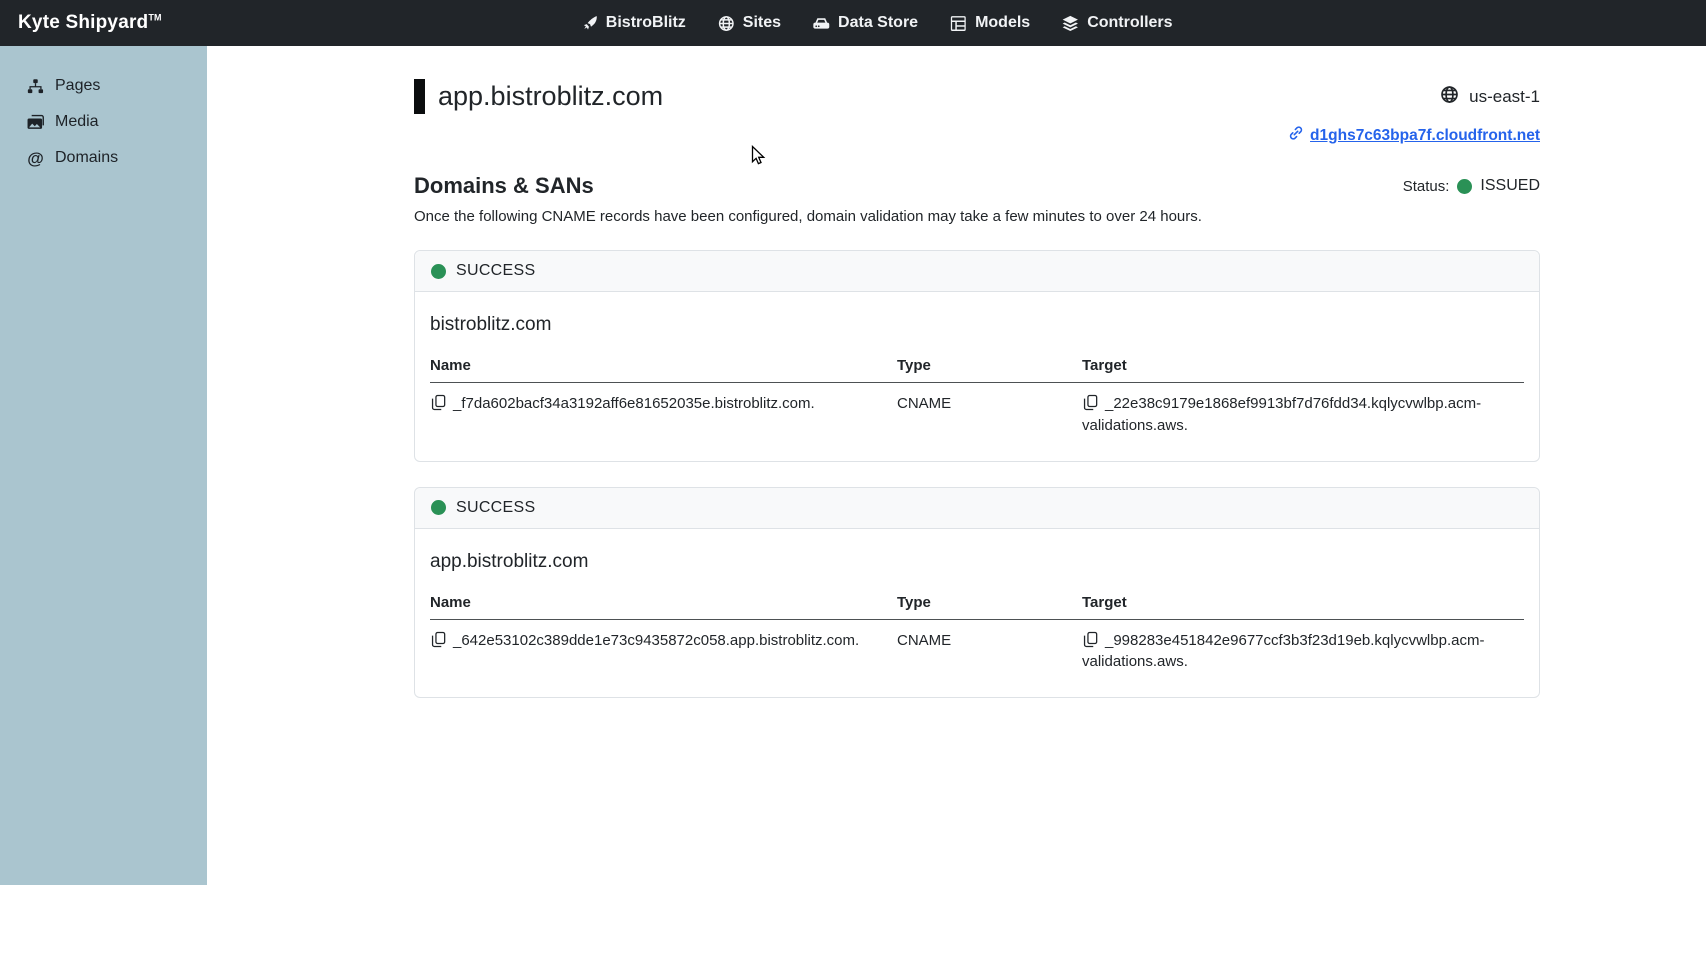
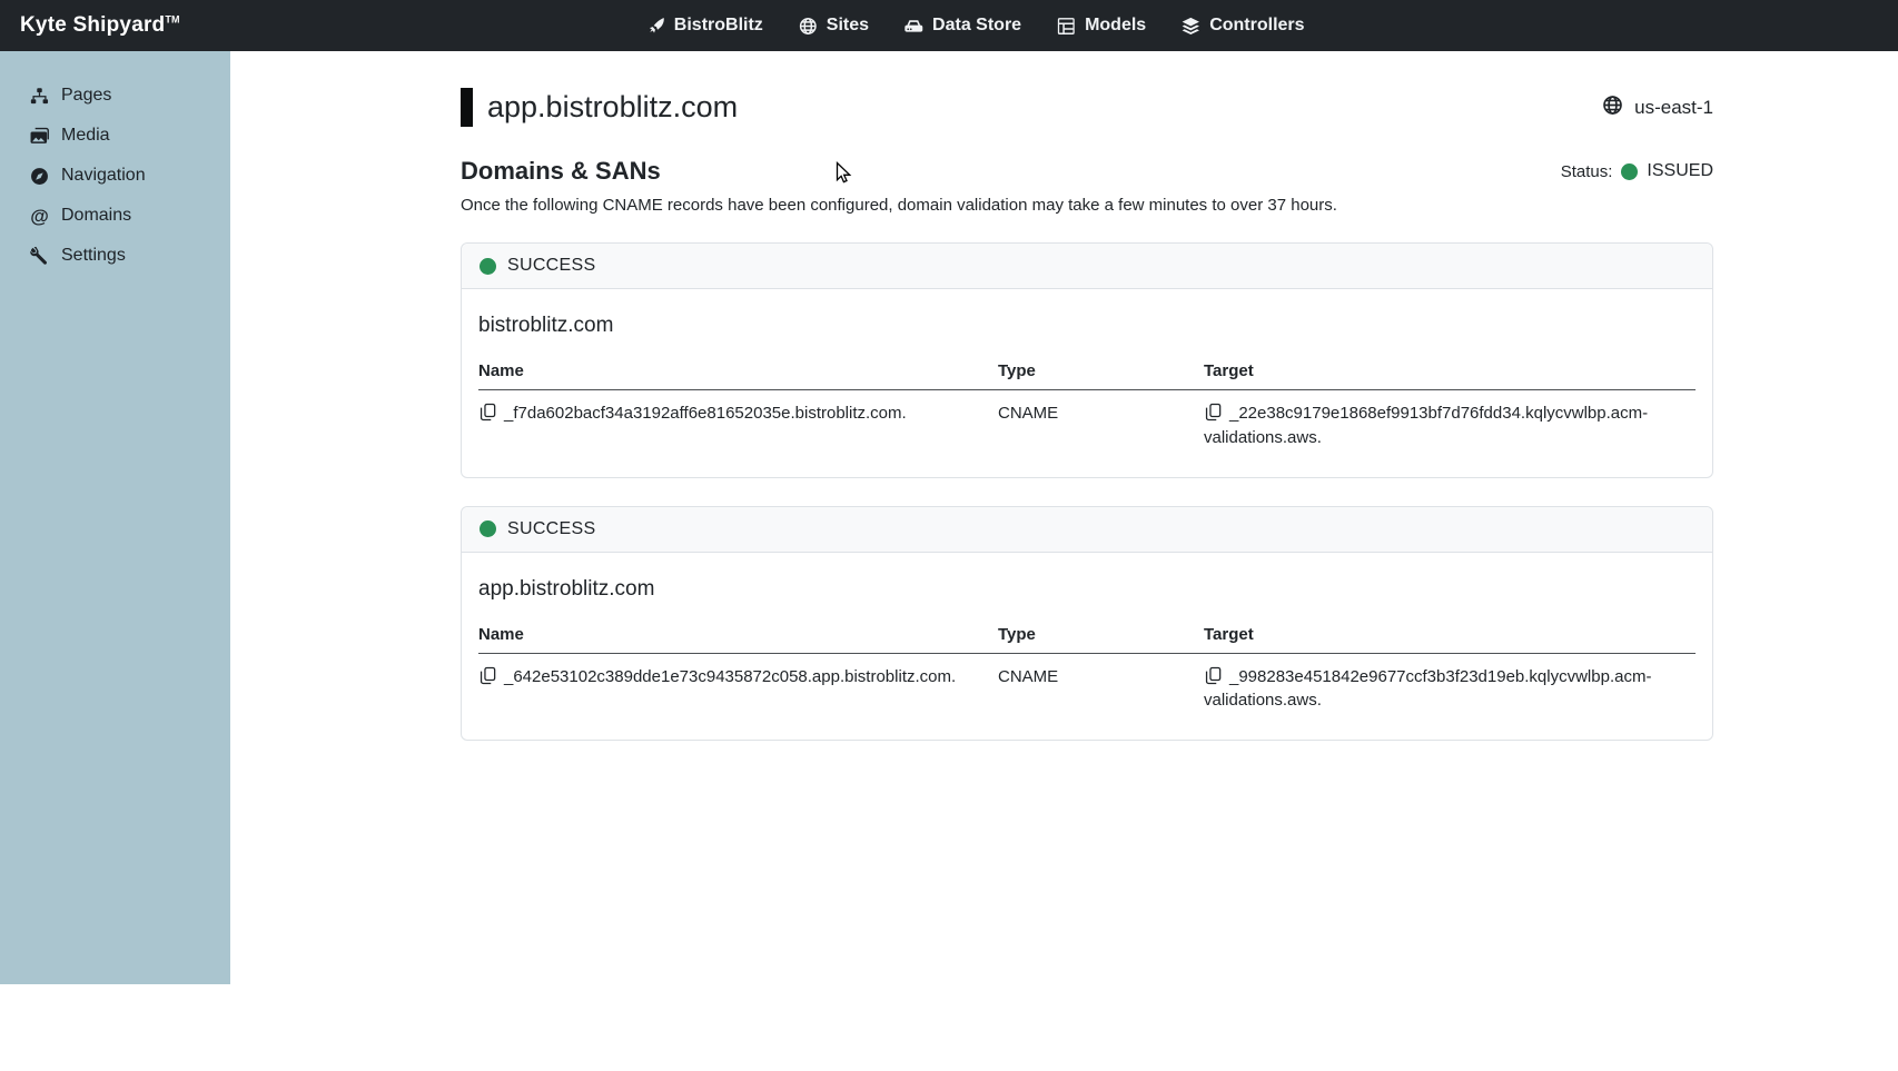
  Kyte ShipyardTM
  BistroBlitz
  Sites
  Data Store
  Models
  Controllers
  Pages
  Media
+ Navigation
  @
  Domains
+ Settings
  app.bistroblitz.com
  us-east-1
- d1ghs7c63bpa7f.cloudfront.net
  Domains & SANs
  Status:
  ISSUED
- Once the following CNAME records have been configured, domain validation may take a few minutes to over 24 hours.
+ Once the following CNAME records have been configured, domain validation may take a few minutes to over 37 hours.
  SUCCESS
  bistroblitz.com
  Name	Type	Target
  _f7da602bacf34a3192aff6e81652035e.bistroblitz.com.	CNAME	_22e38c9179e1868ef9913bf7d76fdd34.kqlycvwlbp.acm-validations.aws.
  SUCCESS
  app.bistroblitz.com
  Name	Type	Target
  _642e53102c389dde1e73c9435872c058.app.bistroblitz.com.	CNAME	_998283e451842e9677ccf3b3f23d19eb.kqlycvwlbp.acm-validations.aws.
